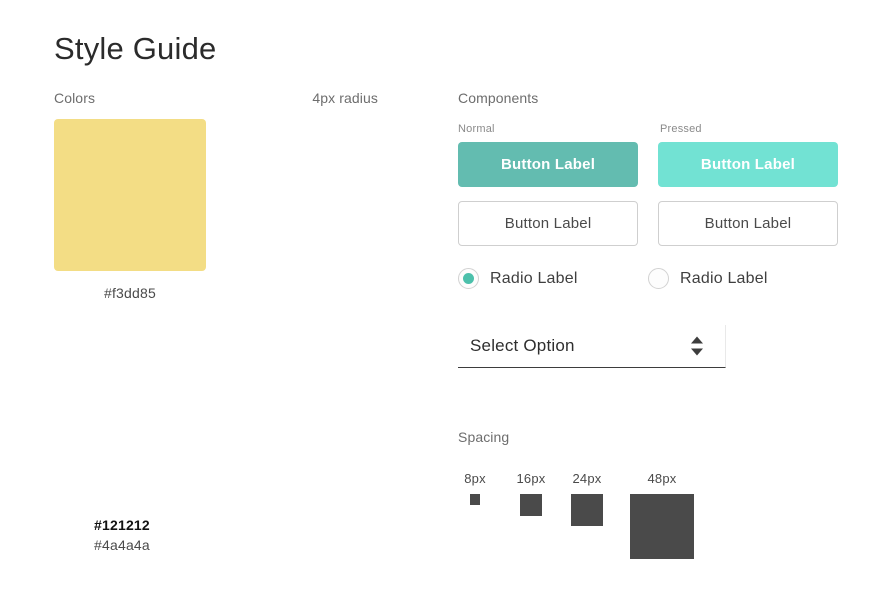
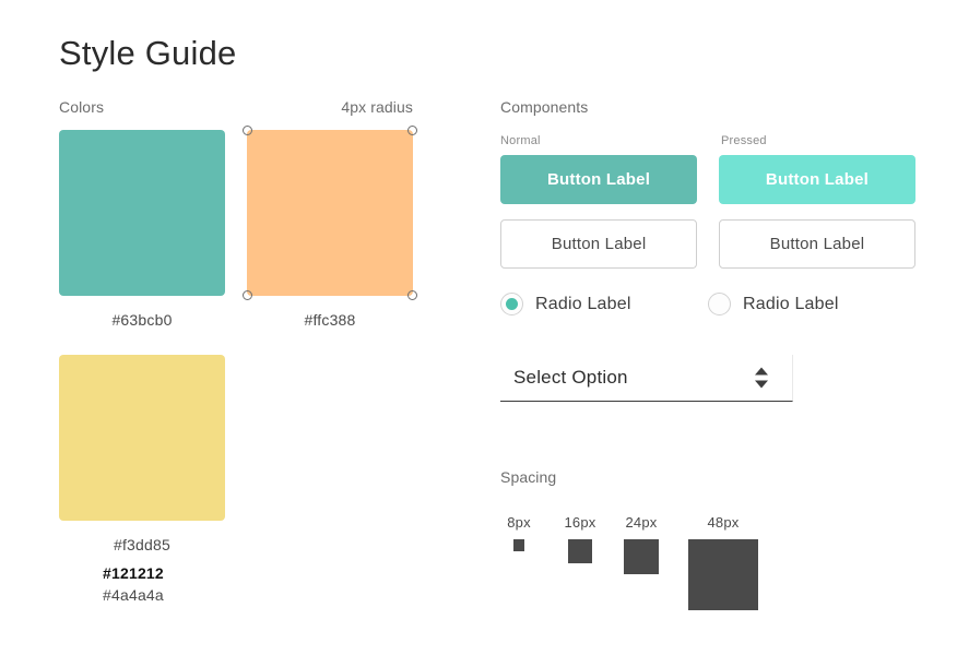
  Style Guide
  Colors
  4px radius
+ #63bcb0
+ #ffc388
  #f3dd85
  #121212
  #4a4a4a
  Components
  Normal
  Pressed
  Button Label
  Button Label
  Button Label
  Button Label
  Radio Label
  Radio Label
  Select Option
  Spacing
  8px
  16px
  24px
  48px
